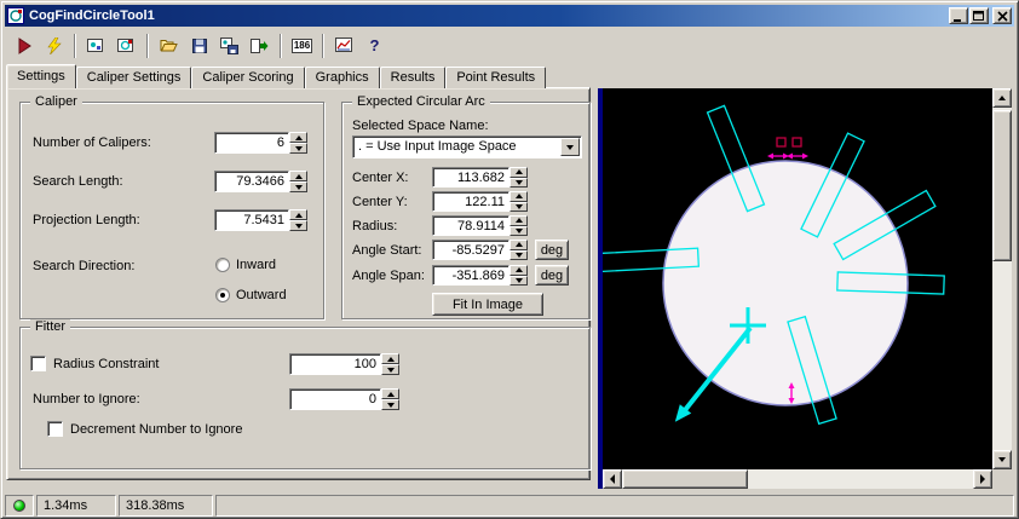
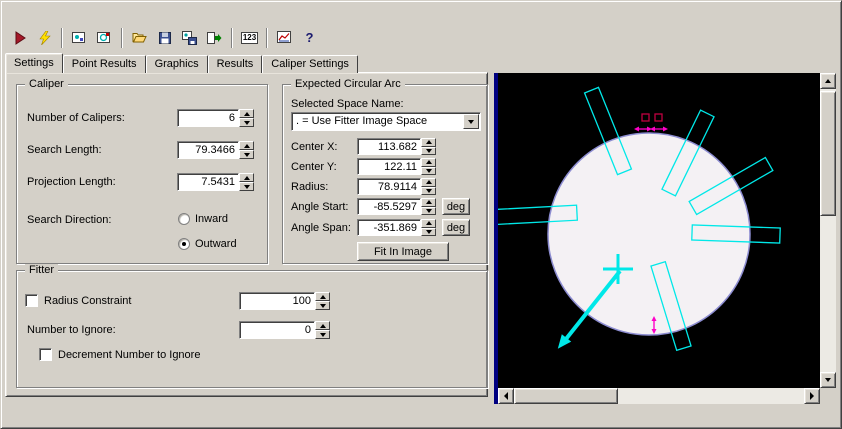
- CogFindCircleTool1
- 186
+ 123
  ?
  Settings
- Caliper Settings
+ Point Results
- Caliper Scoring
  Graphics
  Results
- Point Results
+ Caliper Settings
  Caliper
  Number of Calipers:
  6
  Search Length:
  79.3466
  Projection Length:
  7.5431
  Search Direction:
  Inward
  Outward
  Expected Circular Arc
  Selected Space Name:
- . = Use Input Image Space
+ . = Use Fitter Image Space
  Center X:
  113.682
  Center Y:
  122.11
  Radius:
  78.9114
  Angle Start:
  -85.5297
  deg
  Angle Span:
  -351.869
  deg
  Fit In Image
  Fitter
  Radius Constraint
  100
  Number to Ignore:
  0
  Decrement Number to Ignore
- 1.34ms
- 318.38ms
